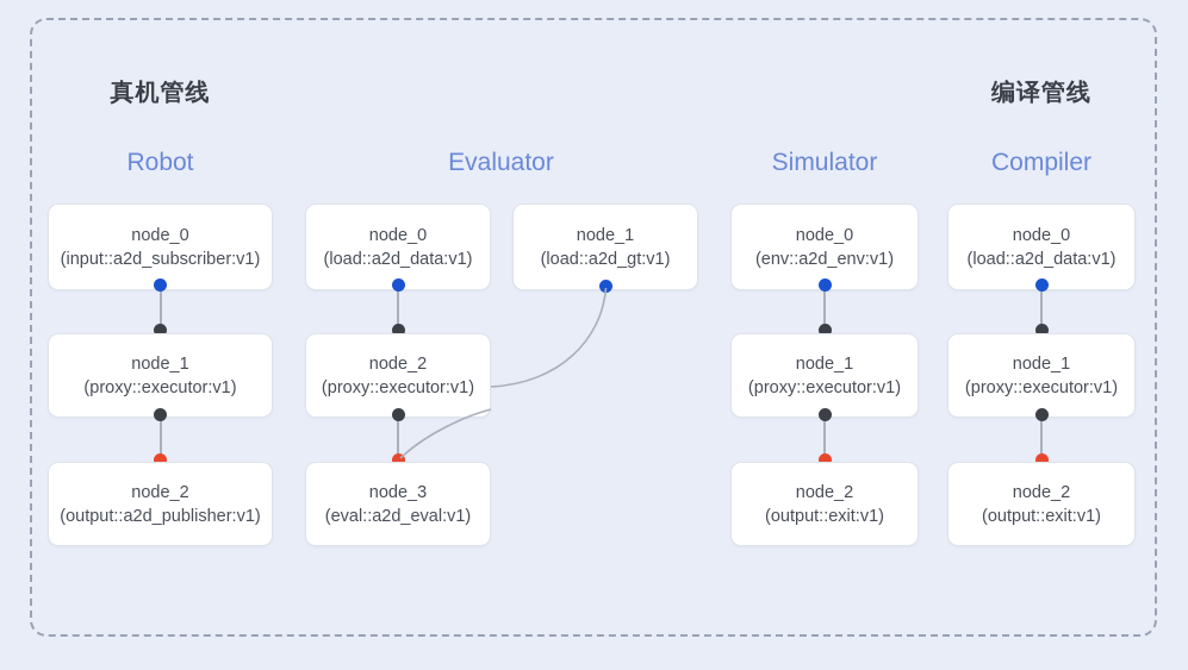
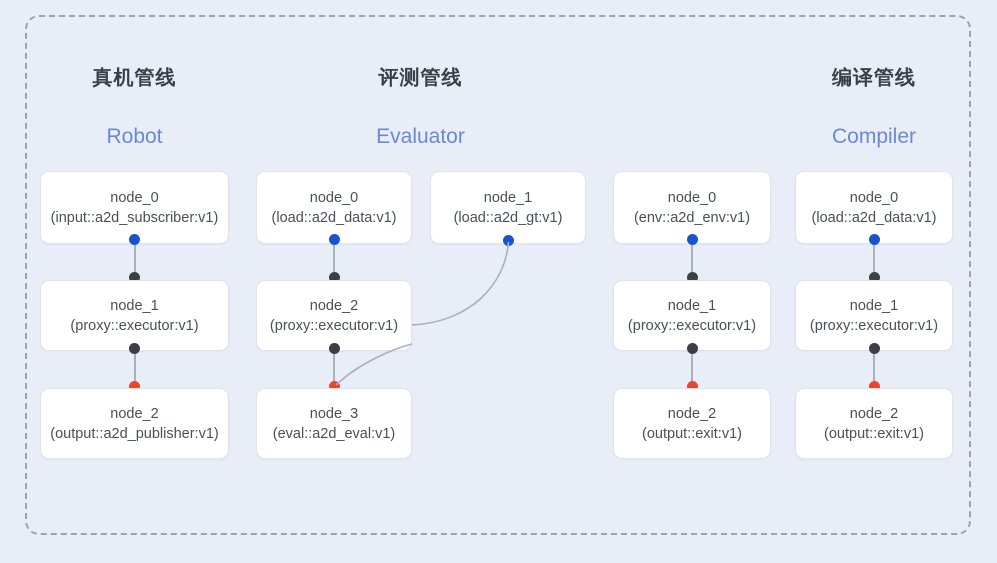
  真机管线
  Robot
  node_0
  (input::a2d_subscriber:v1)
  node_1
  (proxy::executor:v1)
  node_2
  (output::a2d_publisher:v1)
+ 评测管线
  Evaluator
  node_0
  (load::a2d_data:v1)
  node_1
  (load::a2d_gt:v1)
  node_2
  (proxy::executor:v1)
  node_3
  (eval::a2d_eval:v1)
- Simulator
  node_0
  (env::a2d_env:v1)
  node_1
  (proxy::executor:v1)
  node_2
  (output::exit:v1)
  编译管线
  Compiler
  node_0
  (load::a2d_data:v1)
  node_1
  (proxy::executor:v1)
  node_2
  (output::exit:v1)
